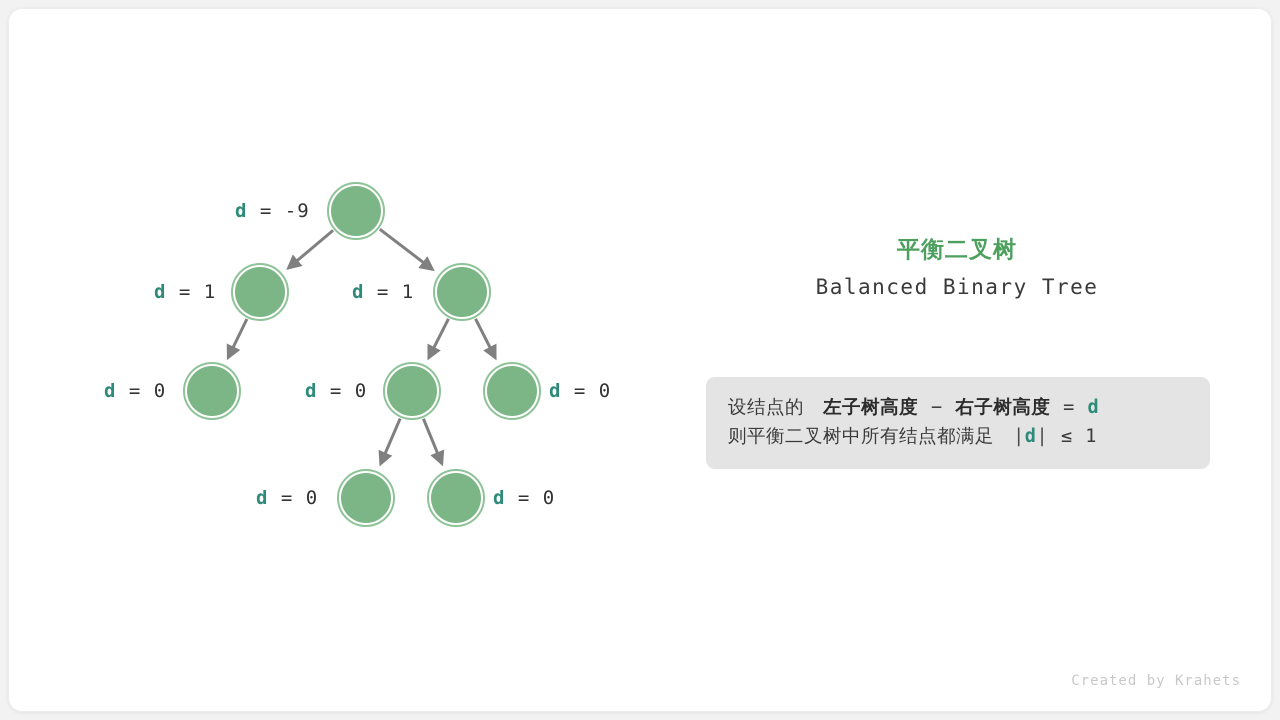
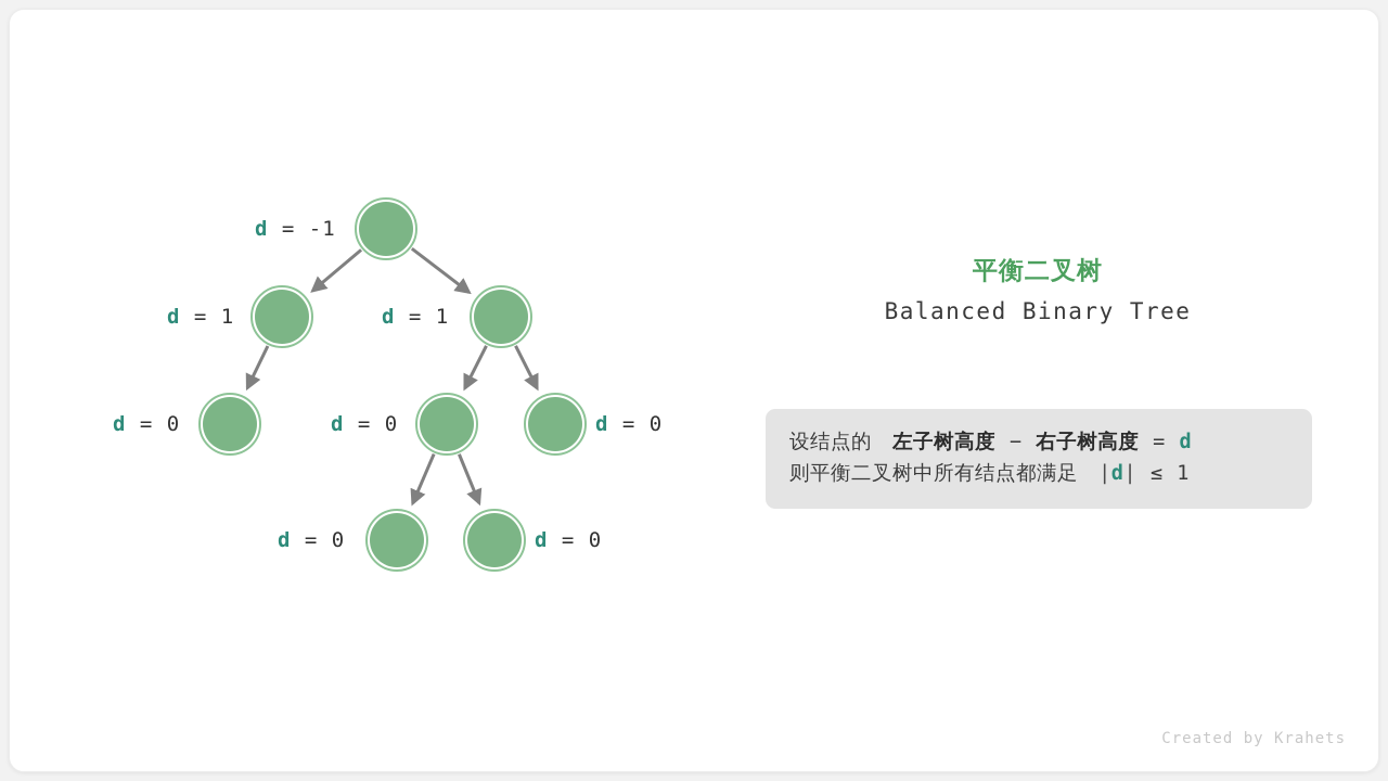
- d = -9
+ d = -1
  d = 1
  d = 1
  d = 0
  d = 0
  d = 0
  d = 0
  d = 0
  平衡二叉树
  Balanced Binary Tree
  设结点的 左子树高度 − 右子树高度 = d
  则平衡二叉树中所有结点都满足 |d| ≤ 1
  Created by Krahets
